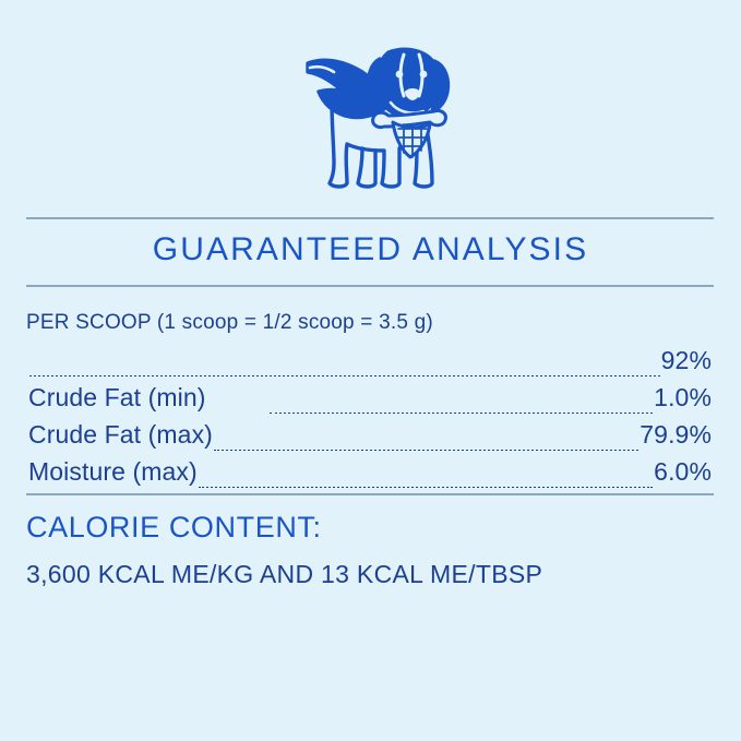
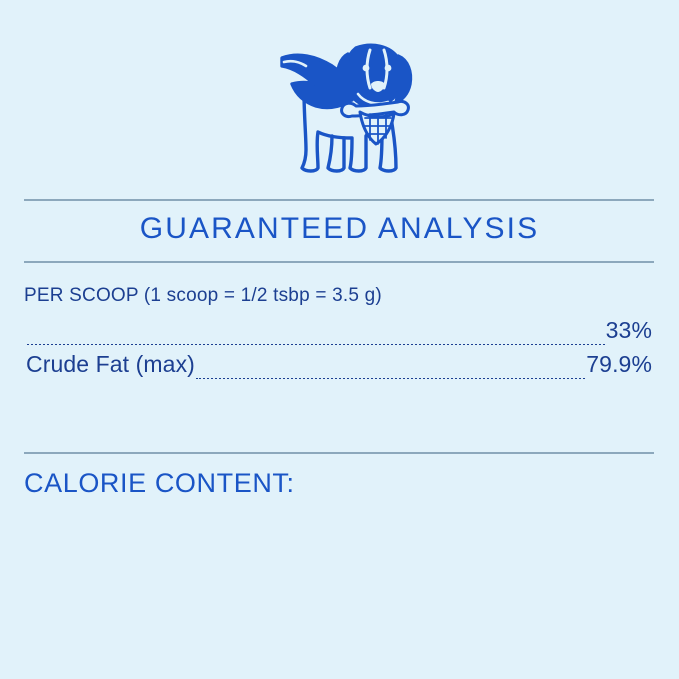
  GUARANTEED ANALYSIS
- PER SCOOP (1 scoop = 1/2 scoop = 3.5 g)
+ PER SCOOP (1 scoop = 1/2 tsbp = 3.5 g)
- 92%
+ 33%
- Crude Fat (min)
- 1.0%
  Crude Fat (max)
  79.9%
- Moisture (max)
- 6.0%
  CALORIE CONTENT:
- 3,600 KCAL ME/KG AND 13 KCAL ME/TBSP
